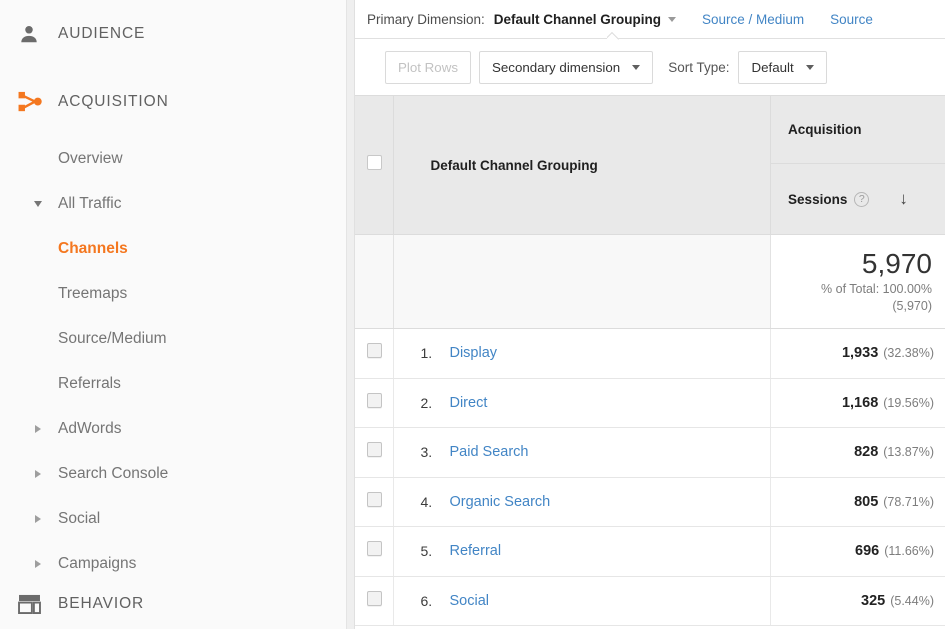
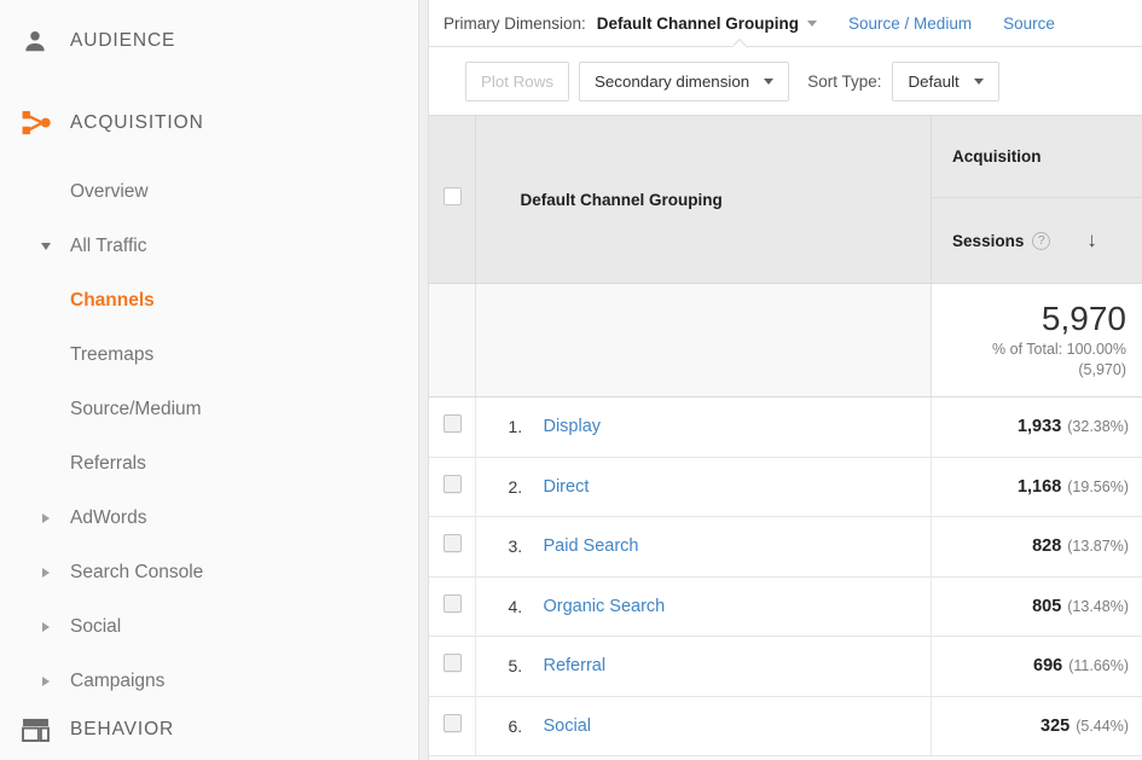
  AUDIENCE
  ACQUISITION
  Overview
  All Traffic
  Channels
  Treemaps
  Source/Medium
  Referrals
  AdWords
  Search Console
  Social
  Campaigns
  BEHAVIOR
  Primary Dimension:
  Default Channel Grouping
  Source / Medium
  Source
  Plot Rows
  Secondary dimension
  Sort Type:
  Default
  	Default Channel Grouping	Acquisition Sessions ? ↓
  		5,970 % of Total: 100.00% (5,970)
  	1. Display	1,933 (32.38%)
  	2. Direct	1,168 (19.56%)
  	3. Paid Search	828 (13.87%)
- 	4. Organic Search	805 (78.71%)
+ 	4. Organic Search	805 (13.48%)
  	5. Referral	696 (11.66%)
  	6. Social	325 (5.44%)
